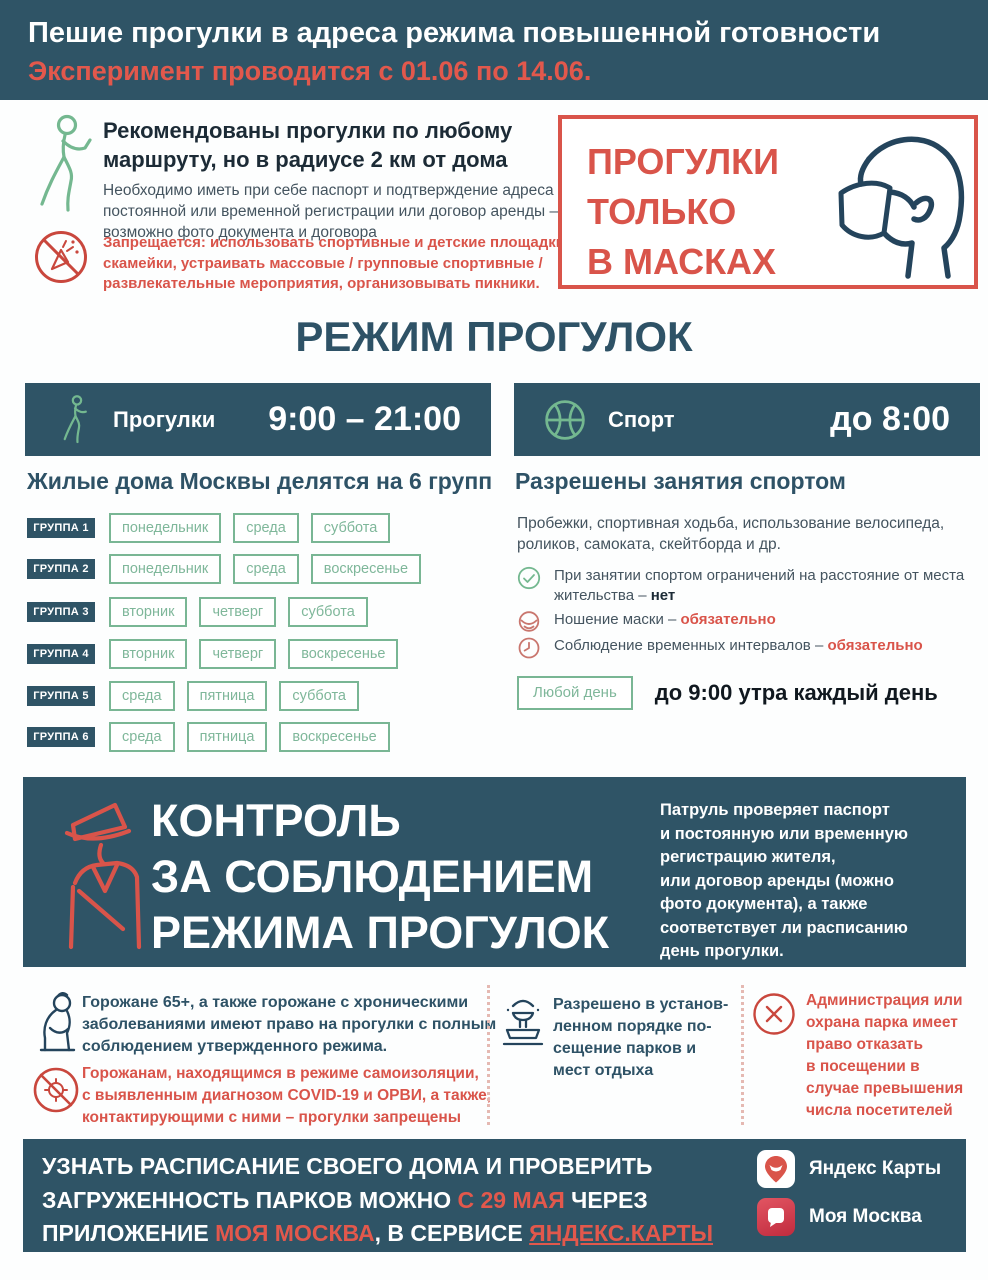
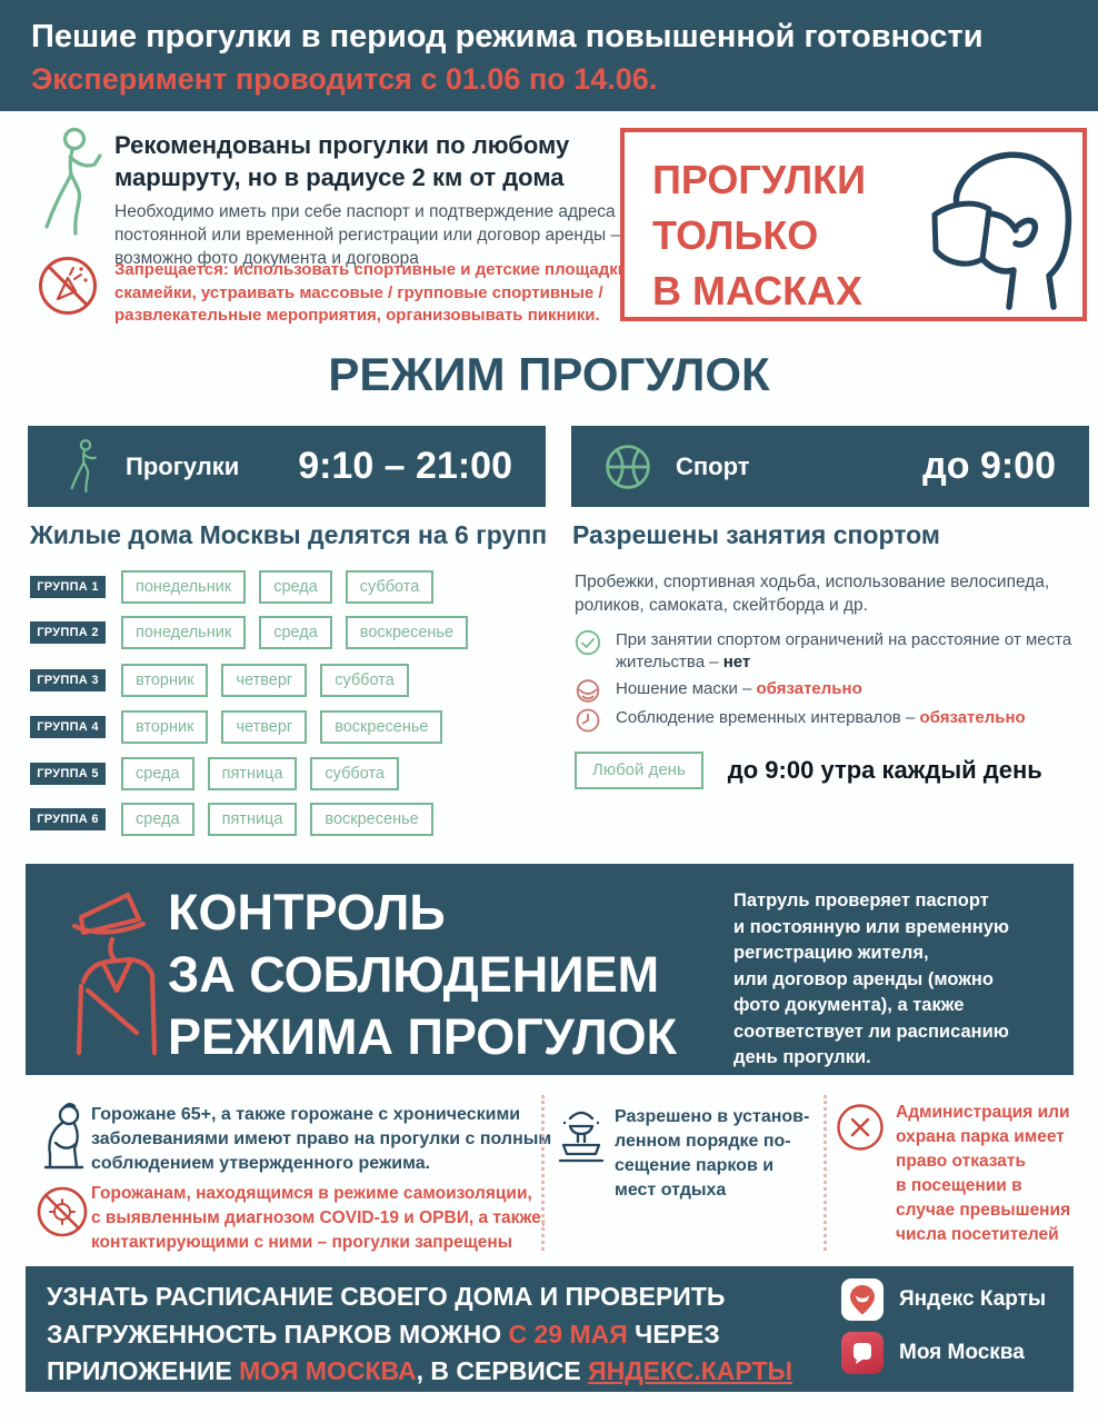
- Пешие прогулки в адреса режима повышенной готовности
+ Пешие прогулки в период режима повышенной готовности
  Эксперимент проводится с 01.06 по 14.06.
  Рекомендованы прогулки по любому
  маршруту, но в радиусе 2 км от дома
  Необходимо иметь при себе паспорт и подтверждение адреса
  постоянной или временной регистрации или договор аренды –
  возможно фото документа и договора
  Запрещается: использовать спортивные и детские площадк
  скамейки, устраивать массовые / групповые спортивные /
  развлекательные мероприятия, организовывать пикники.
  ПРОГУЛКИ
  ТОЛЬКО
  В МАСКАХ
  РЕЖИМ ПРОГУЛОК
  Прогулки
- 9:00 – 21:00
+ 9:10 – 21:00
  Спорт
- до 8:00
+ до 9:00
  Жилые дома Москвы делятся на 6 групп
  ГРУППА 1
  понедельник
  среда
  суббота
  ГРУППА 2
  понедельник
  среда
  воскресенье
  ГРУППА 3
  вторник
  четверг
  суббота
  ГРУППА 4
  вторник
  четверг
  воскресенье
  ГРУППА 5
  среда
  пятница
  суббота
  ГРУППА 6
  среда
  пятница
  воскресенье
  Разрешены занятия спортом
  Пробежки, спортивная ходьба, использование велосипеда,
  роликов, самоката, скейтборда и др.
  При занятии спортом ограничений на расстояние от места
  жительства – нет
  Ношение маски – обязательно
  Соблюдение временных интервалов – обязательно
  Любой день
  до 9:00 утра каждый день
  КОНТРОЛЬ
  ЗА СОБЛЮДЕНИЕМ
  РЕЖИМА ПРОГУЛОК
  Патруль проверяет паспорт
  и постоянную или временную
  регистрацию жителя,
  или договор аренды (можно
  фото документа), а также
  соответствует ли расписанию
  день прогулки.
  Горожане 65+, а также горожане с хроническими
  заболеваниями имеют право на прогулки с полным
  соблюдением утвержденного режима.
  Горожанам, находящимся в режиме самоизоляции,
  с выявленным диагнозом COVID-19 и ОРВИ, а также,
  контактирующими с ними – прогулки запрещены
  Разрешено в установ-
  ленном порядке по-
  сещение парков и
  мест отдыха
  Администрация или
  охрана парка имеет
  право отказать
  в посещении в
  случае превышения
  числа посетителей
  УЗНАТЬ РАСПИСАНИЕ СВОЕГО ДОМА И ПРОВЕРИТЬ
  ЗАГРУЖЕННОСТЬ ПАРКОВ МОЖНО С 29 МАЯ ЧЕРЕЗ
  ПРИЛОЖЕНИЕ МОЯ МОСКВА, В СЕРВИСЕ ЯНДЕКС.КАРТЫ
  Яндекс Карты
  Моя Москва
